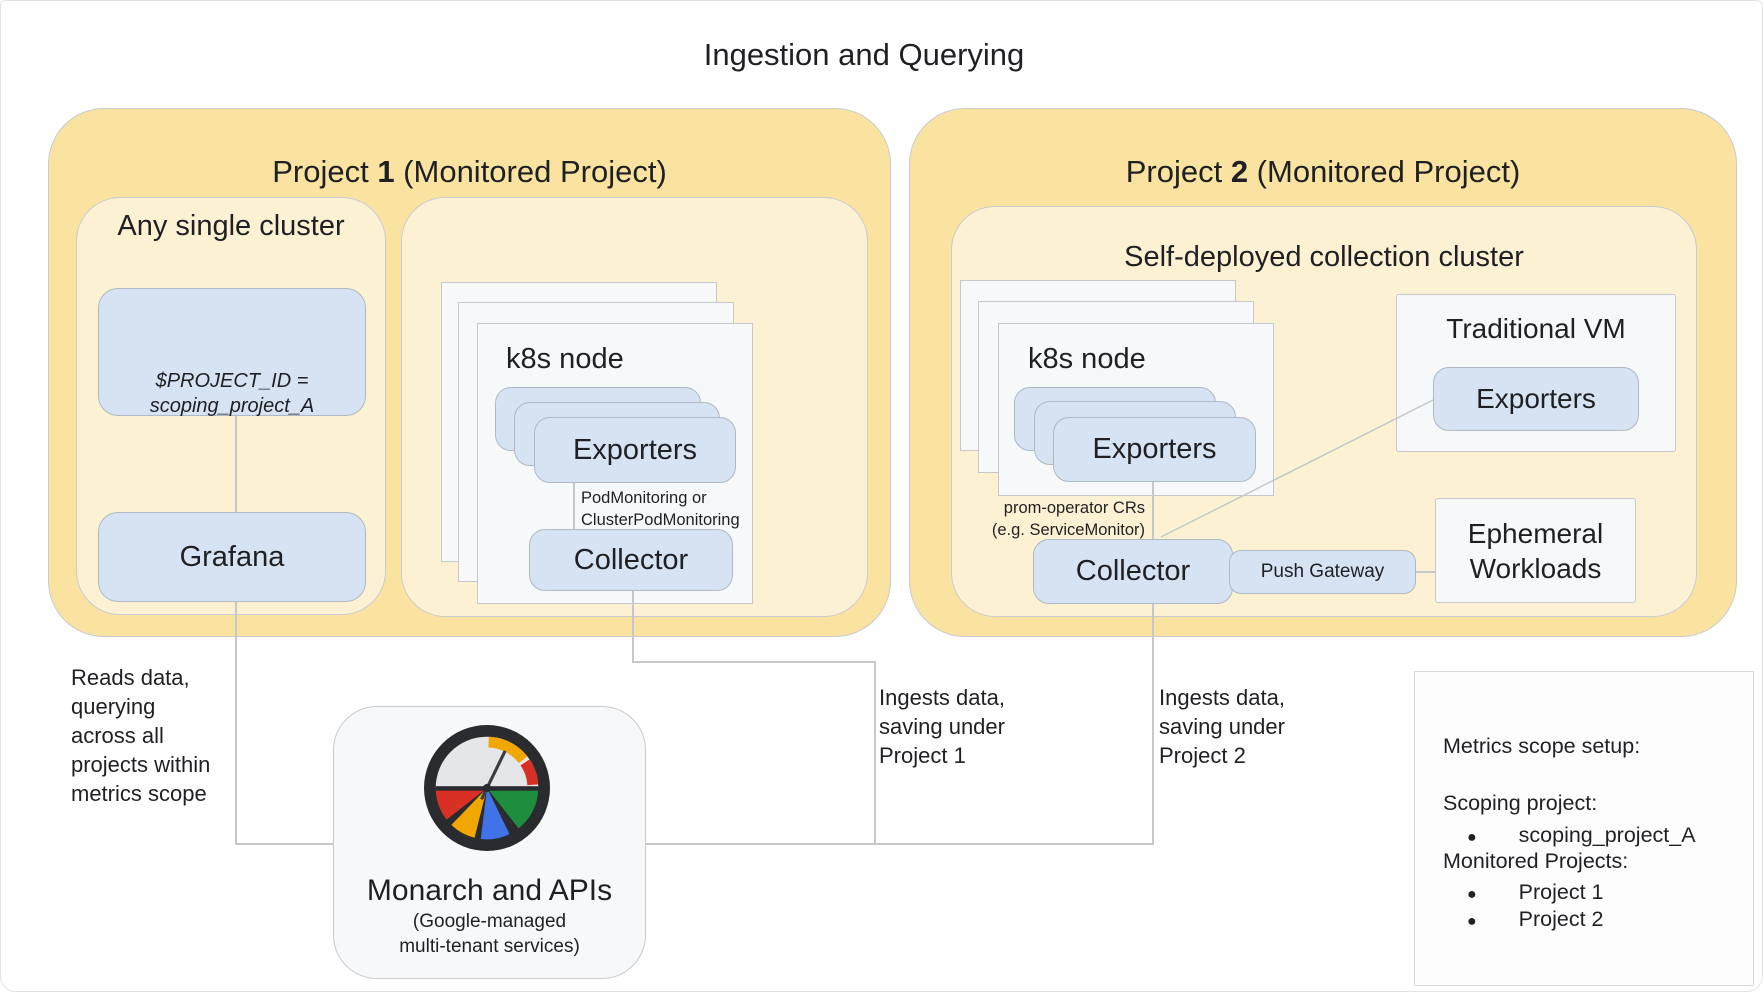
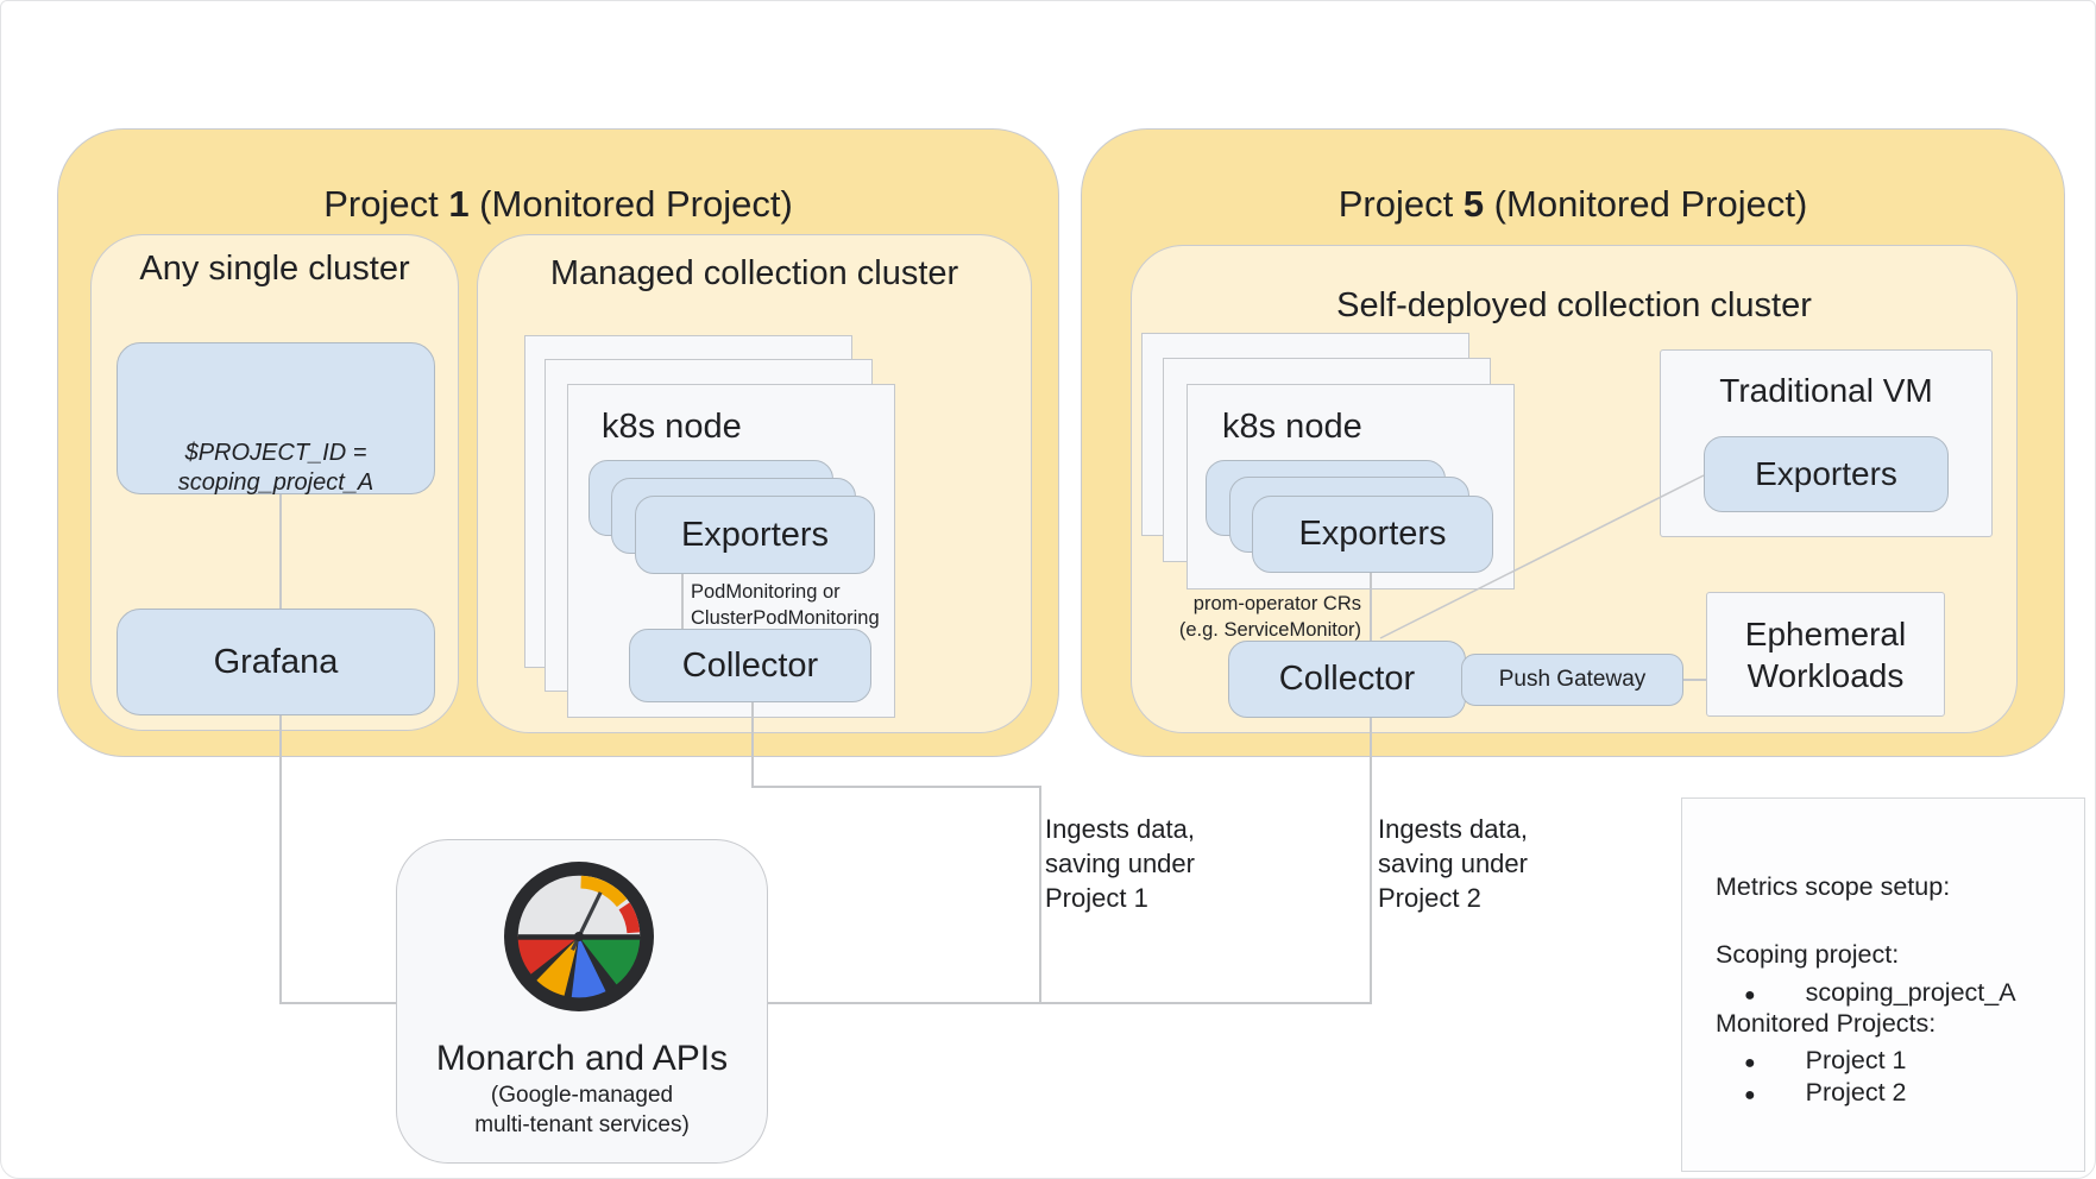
- Ingestion and Querying
  Project 1 (Monitored Project)
  Any single cluster
  $PROJECT_ID =
  scoping_project_A
  Grafana
+ Managed collection cluster
  k8s node
  Exporters
  PodMonitoring or
  ClusterPodMonitoring
  Collector
- Project 2 (Monitored Project)
+ Project 5 (Monitored Project)
  Self-deployed collection cluster
  k8s node
  Exporters
  prom-operator CRs
  (e.g. ServiceMonitor)
  Collector
  Push Gateway
  Traditional VM
  Exporters
  Ephemeral
  Workloads
  Monarch and APIs
  (Google-managed
  multi-tenant services)
- Reads data,
- querying
- across all
- projects within
- metrics scope
  Ingests data,
  saving under
  Project 1
  Ingests data,
  saving under
  Project 2
  Metrics scope setup:
  Scoping project:
  ● scoping_project_A
  Monitored Projects:
  ● Project 1
  ● Project 2
